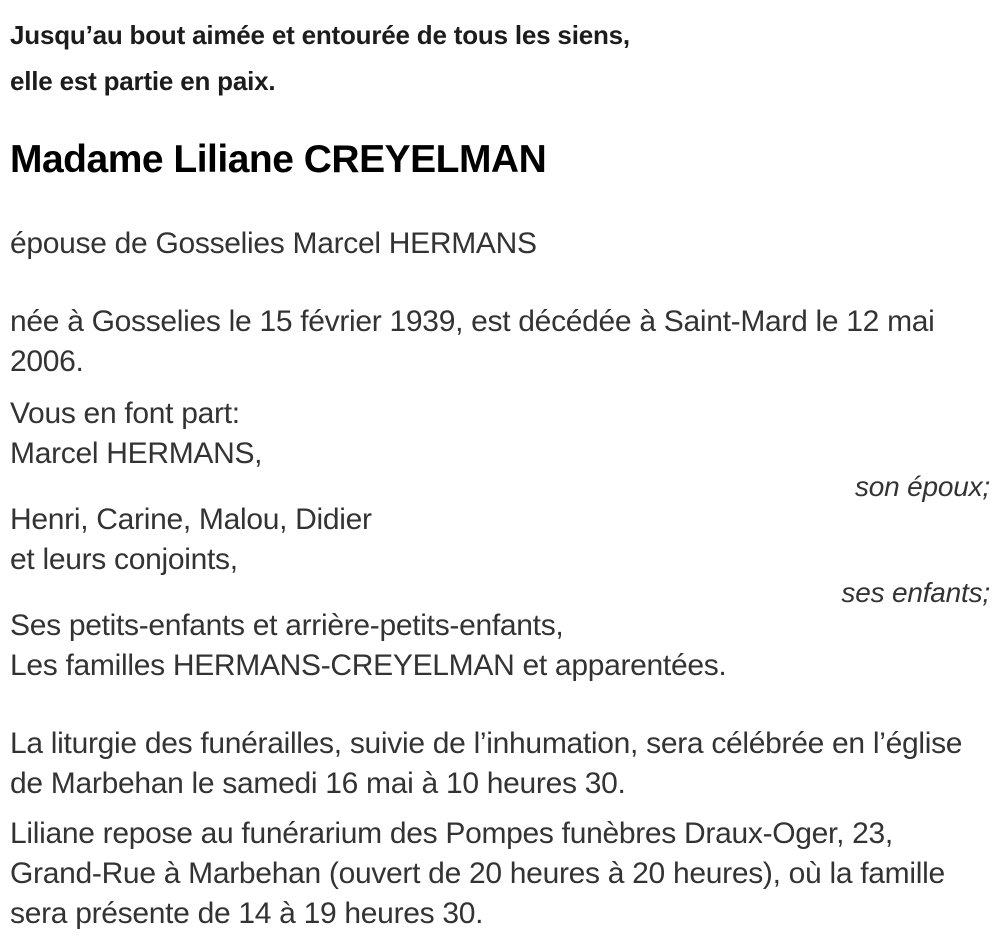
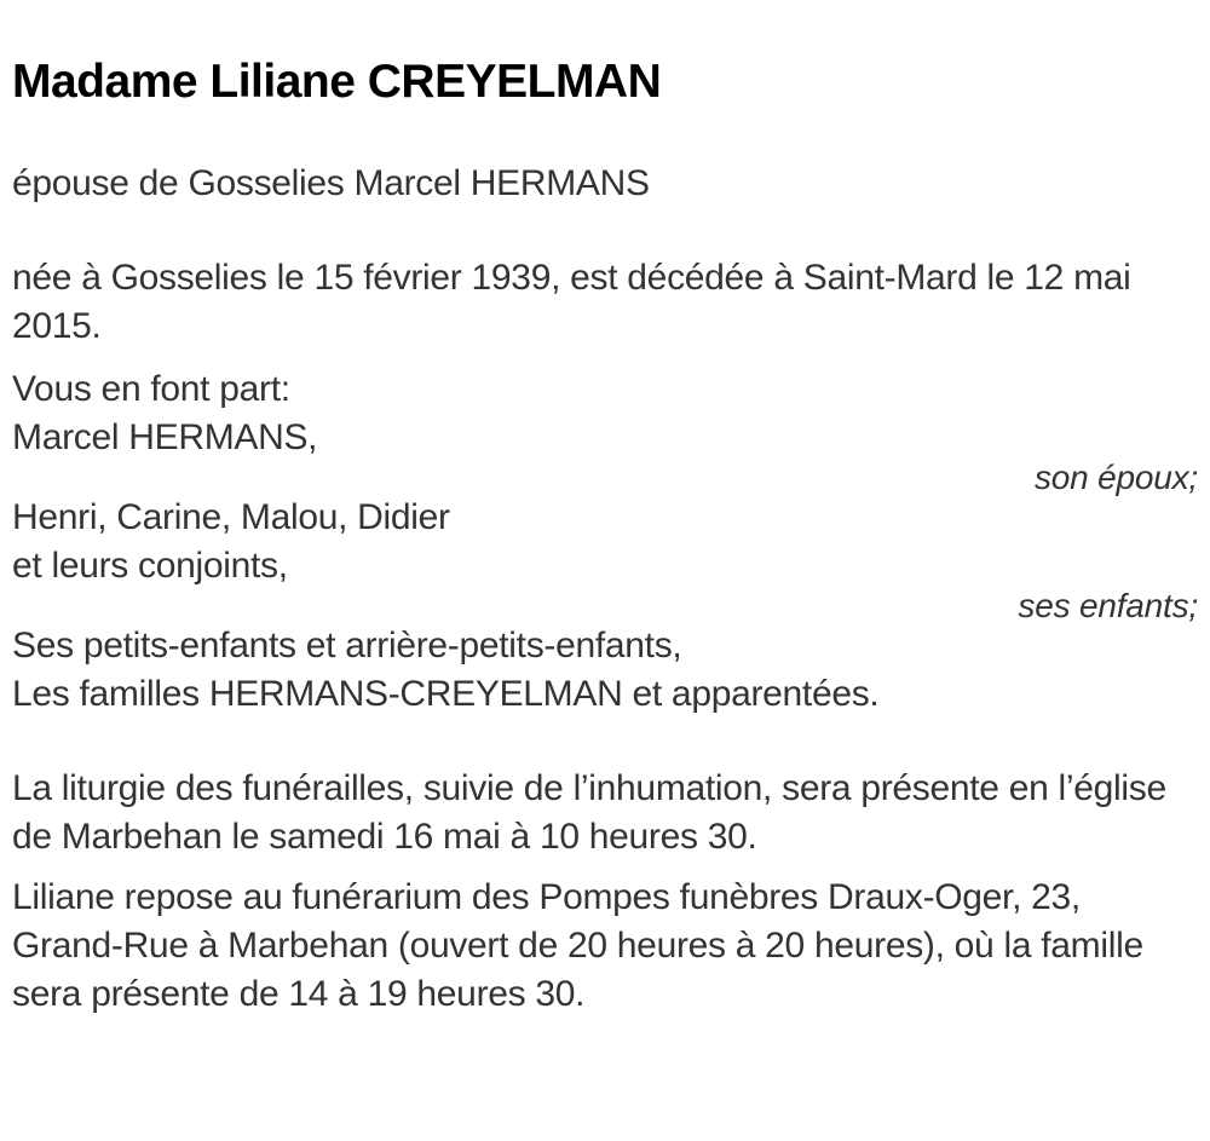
- Jusqu’au bout aimée et entourée de tous les siens,
- elle est partie en paix.
  Madame Liliane CREYELMAN
  épouse de Gosselies Marcel HERMANS
  née à Gosselies le 15 février 1939, est décédée à Saint-Mard le 12 mai
- 2006.
+ 2015.
  Vous en font part:
  Marcel HERMANS,
  son époux;
  Henri, Carine, Malou, Didier
  et leurs conjoints,
  ses enfants;
  Ses petits-enfants et arrière-petits-enfants,
  Les familles HERMANS-CREYELMAN et apparentées.
- La liturgie des funérailles, suivie de l’inhumation, sera célébrée en l’église
+ La liturgie des funérailles, suivie de l’inhumation, sera présente en l’église
  de Marbehan le samedi 16 mai à 10 heures 30.
  Liliane repose au funérarium des Pompes funèbres Draux-Oger, 23,
  Grand-Rue à Marbehan (ouvert de 20 heures à 20 heures), où la famille
  sera présente de 14 à 19 heures 30.
